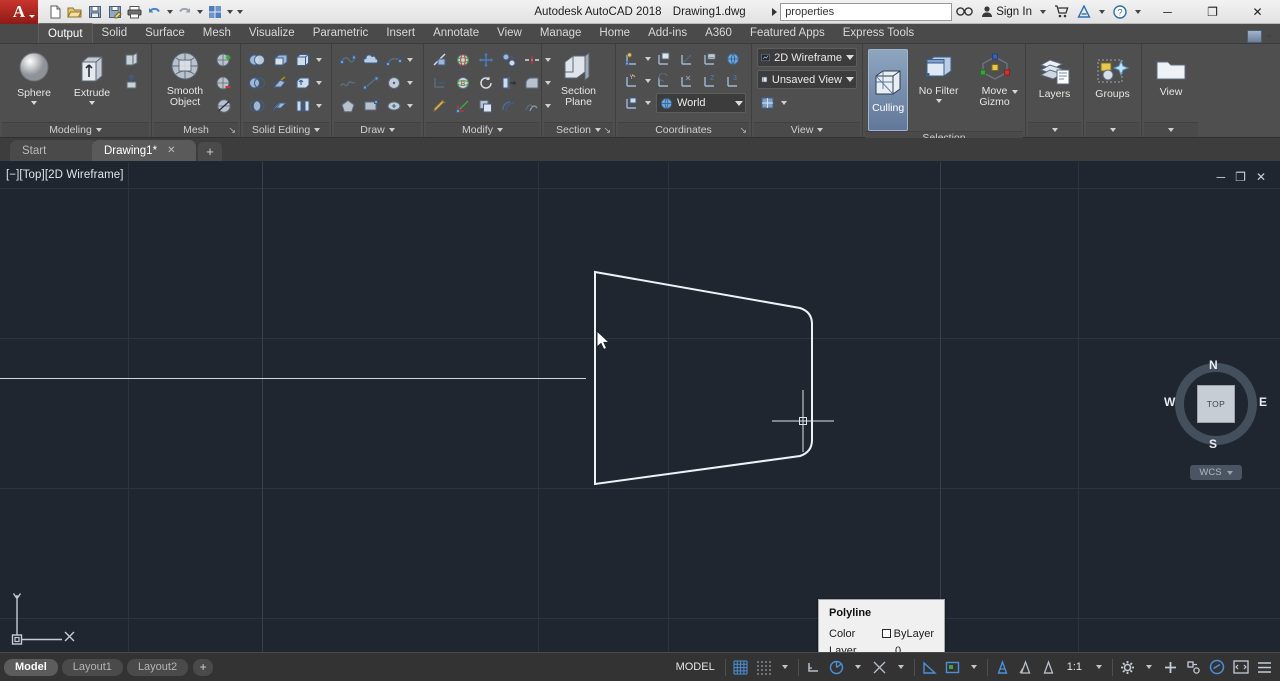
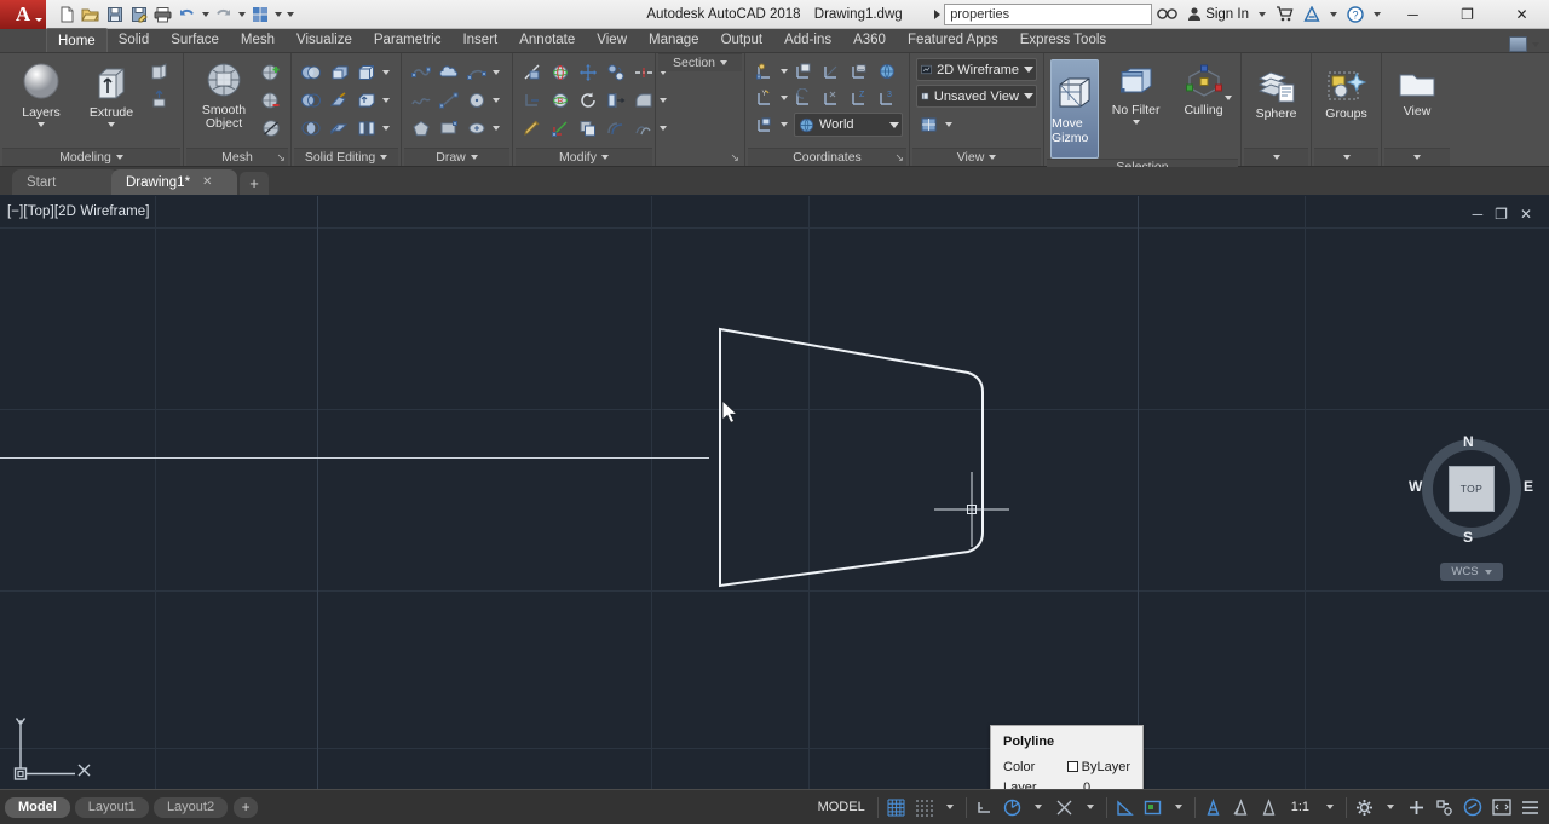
  A
  Autodesk AutoCAD 2018 Drawing1.dwg
  properties
  Sign In
  ?
  ─
  ❐
  ✕
- Output
+ Home
  Solid
  Surface
  Mesh
  Visualize
  Parametric
  Insert
  Annotate
  View
  Manage
- Home
+ Output
  Add-ins
  A360
  Featured Apps
  Express Tools
- Sphere
+ Layers
  Extrude
  Modeling
  Smooth Object
  Mesh
  ↘
  Solid Editing
  Draw
  Modify
- Section Plane
  Section
  ↘
  World
  Coordinates
  ↘
  2D Wireframe
  Unsaved View
  View
- Culling
+ Move Gizmo
  No Filter
- Move Gizmo
+ Culling
- Layers
+ Sphere
  Groups
  View
  Start
  Drawing1*
  ✕
  +
  [−][Top][2D Wireframe]
  ─
  ❐
  ✕
  TOP
  N
  S
  E
  W
  WCS
  Polyline
  Color
  ByLayer
  Layer
  0
  Model
  Layout1
  Layout2
  +
  MODEL
  1:1
